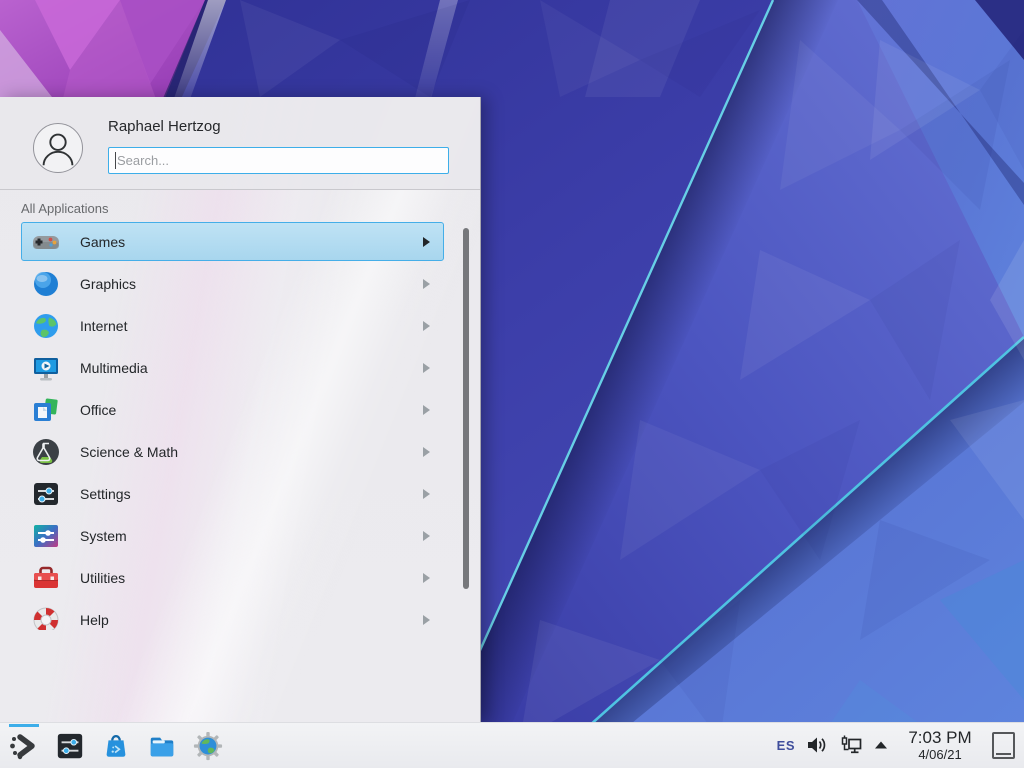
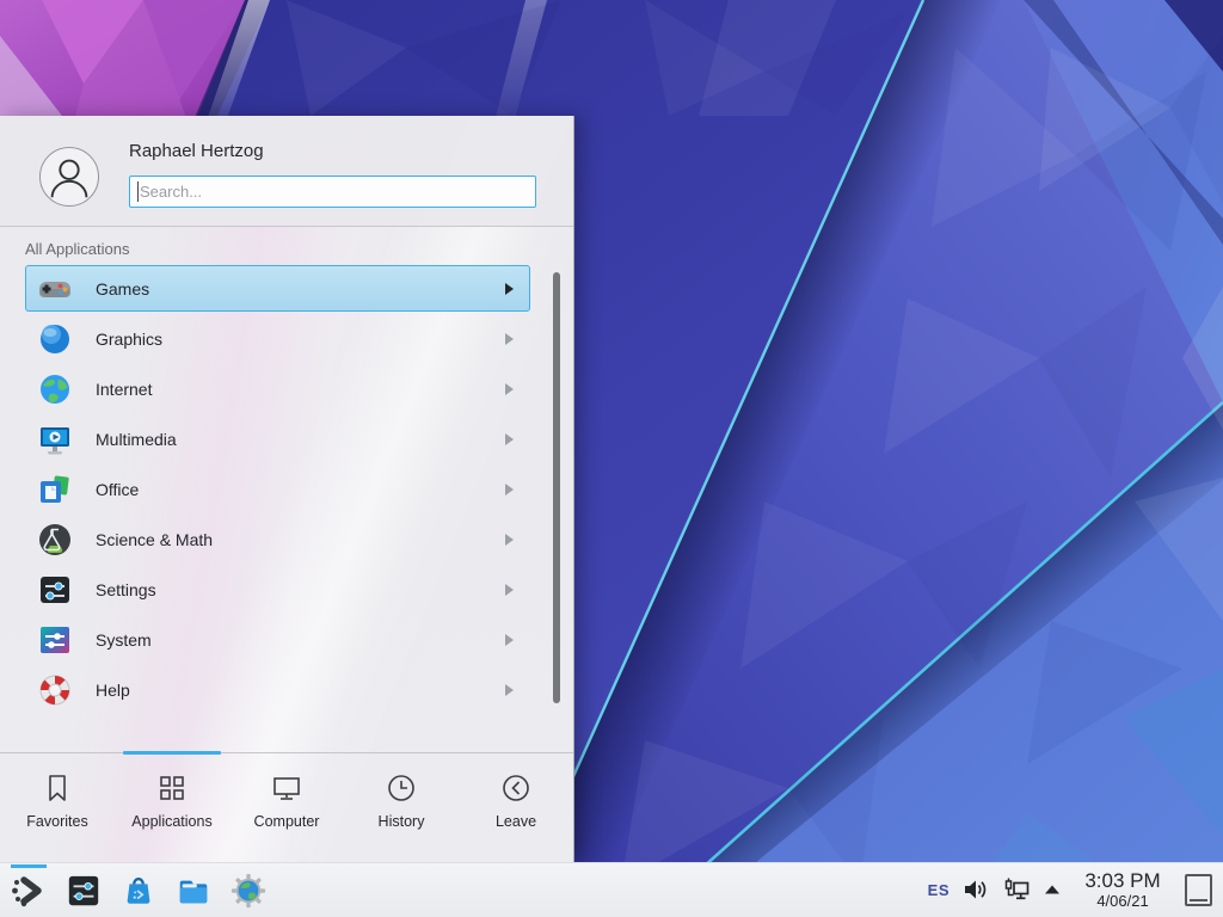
  Raphael Hertzog
  Search...
  All Applications
  Games
  Graphics
  Internet
  Multimedia
  Office
  Science & Math
  Settings
  System
- Utilities
  Help
+ Favorites
+ Applications
+ Computer
+ History
+ Leave
  ES
- 7:03 PM
+ 3:03 PM
  4/06/21
